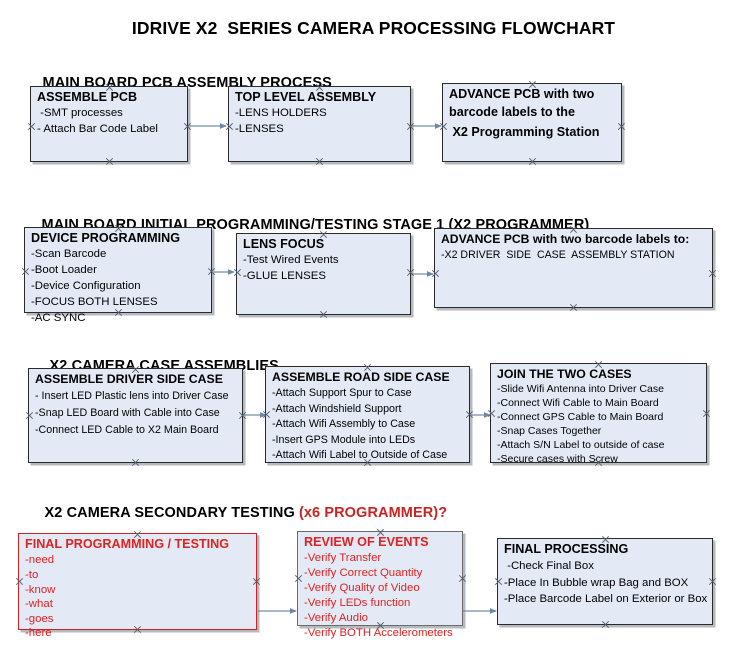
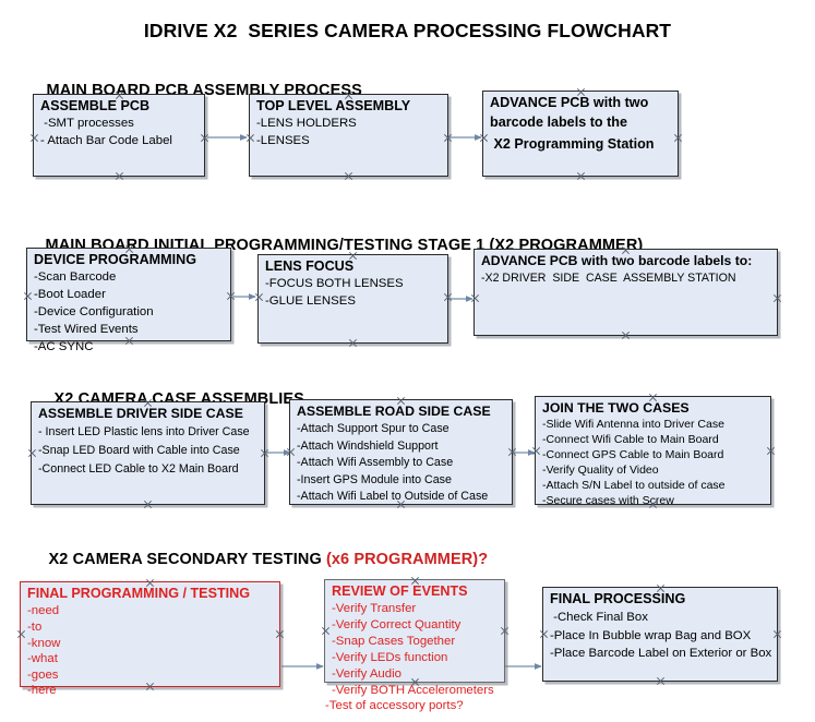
  IDRIVE X2 SERIES CAMERA PROCESSING FLOWCHART
  MAIN BORD PCB ASSEMBLY PROCES
  ASSEMBLE PCB
  -SMT processes
  - Attach Bar Code Label
  TOP LEVEL ASSEMBLY
  -LENS HOLDERS
  -LENSES
  ADVANCE PCB with two
  barcode labels to the
  X2 Programming Station
  MAIN BOAD INITIAL PROGRAMMING/TESTING STAGE 1 (X2 PROGRAMMR)
  DEVICE PROGRAMMING
  -Scan Barcode
  -Boot Loader
  -Device Configuration
- -FOCUS BOTH LENSES
+ -Test Wired Events
  -AC SYNC
  LENS FOCUS
- -Test Wired Events
+ -FOCUS BOTH LENSES
  -GLUE LENSES
  ADVANCE PCB with two barcode labels to:
  -X2 DRIVER SIDE CASE ASSEMBLY STATION
  X2 CAMER CASE ASSEMBLI
  ASSEMBLE DRIVER SIDE CASE
  - Insert LED Plastic lens into Driver Case
  -Snap LED Board with Cable into Case
  -Connect LED Cable to X2 Main Board
  ASSEMBLE ROAD SIDE CASE
  -Attach Support Spur to Case
  -Attach Windshield Support
  -Attach Wifi Assembly to Case
- -Insert GPS Module into LEDs
+ -Insert GPS Module into Case
  -Attach Wifi Label to Outside of Case
  JOIN THE TWO CASES
  -Slide Wifi Antenna into Driver Case
  -Connect Wifi Cable to Main Board
  -Connect GPS Cable to Main Board
- -Snap Cases Together
+ -Verify Quality of Video
  -Attach S/N Label to outside of case
  -Secure cases with Sew
  X2 CAMERA SECONDARY TESTING (x6 PROGRAMMER)?
  FINAL PROGRAMMING / TESTING
  -need
  -to
  -know
  -what
  -goes
  -here
  REVIEW OF EVENTS
  -Verify Transfer
  -Verify Correct Quantity
- -Verify Quality of Video
+ -Snap Cases Together
  -Verify LEDs function
  -Verify Audio
  -Verify BOTH Accelerometers
+ -Test of accessory ports?
  FINAL PROCESSING
  -Check Final Box
  -Place In Bubble wrap Bag and BOX
  -Place Barcode Label on Exterior or Box
